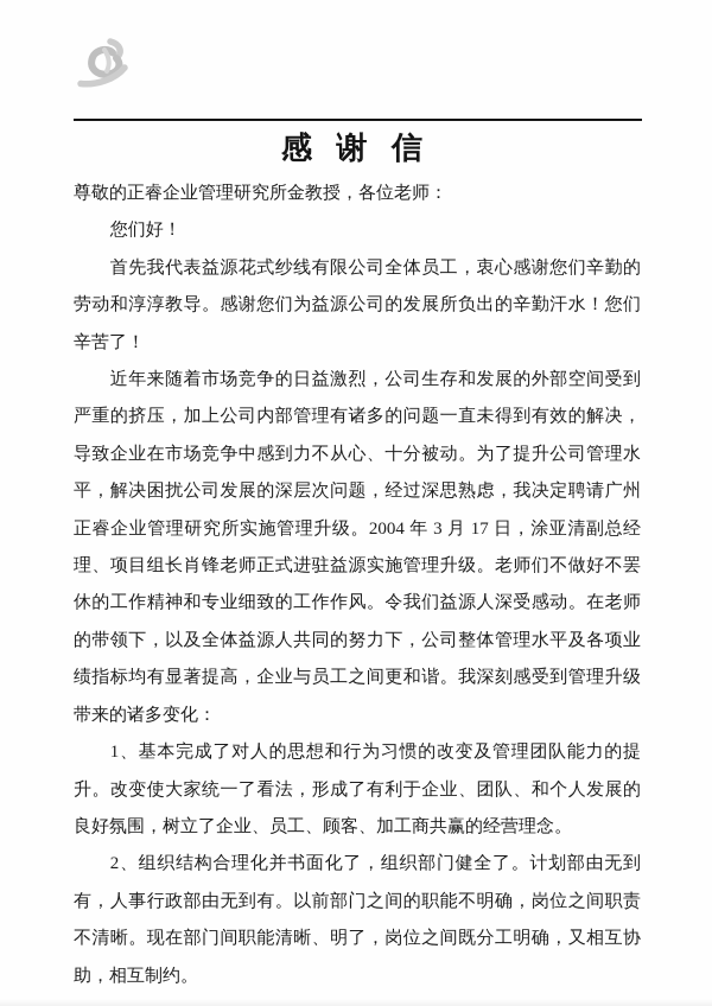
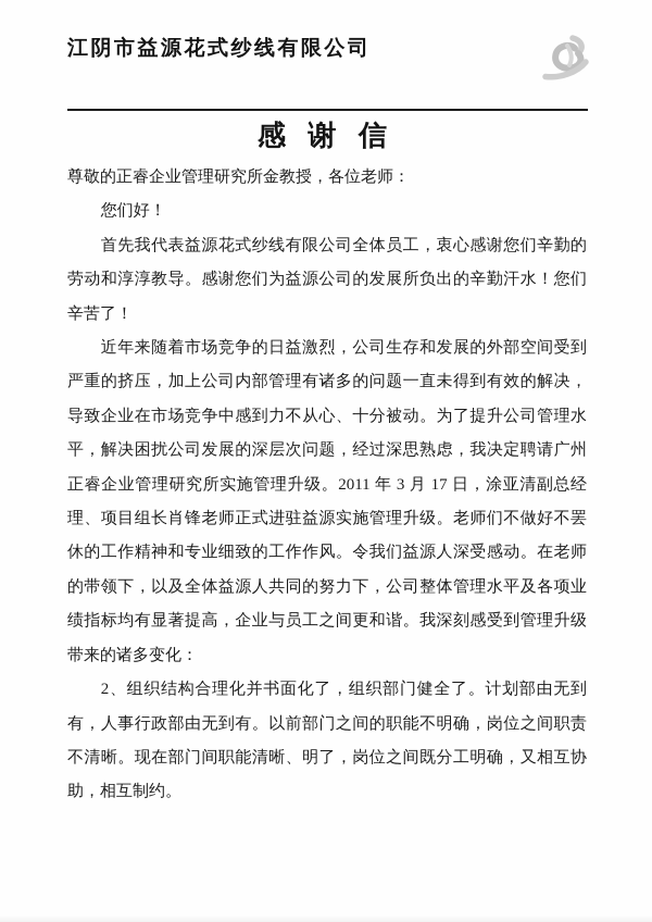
+ 江阴市益源花式纱线有限公司
  感 谢 信
  尊敬的正睿企业管理研究所金教授，各位老师：
  您们好！
  首先我代表益源花式纱线有限公司全体员工，衷心感谢您们辛勤的劳动和淳淳教导。感谢您们为益源公司的发展所负出的辛勤汗水！您们辛苦了！
- 近年来随着市场竞争的日益激烈，公司生存和发展的外部空间受到严重的挤压，加上公司内部管理有诸多的问题一直未得到有效的解决，导致企业在市场竞争中感到力不从心、十分被动。为了提升公司管理水平，解决困扰公司发展的深层次问题，经过深思熟虑，我决定聘请广州正睿企业管理研究所实施管理升级。2004 年 3 月 17 日，涂亚清副总经理、项目组长肖锋老师正式进驻益源实施管理升级。老师们不做好不罢休的工作精神和专业细致的工作作风。令我们益源人深受感动。在老师的带领下，以及全体益源人共同的努力下，公司整体管理水平及各项业绩指标均有显著提高，企业与员工之间更和谐。我深刻感受到管理升级带来的诸多变化：
+ 近年来随着市场竞争的日益激烈，公司生存和发展的外部空间受到严重的挤压，加上公司内部管理有诸多的问题一直未得到有效的解决，导致企业在市场竞争中感到力不从心、十分被动。为了提升公司管理水平，解决困扰公司发展的深层次问题，经过深思熟虑，我决定聘请广州正睿企业管理研究所实施管理升级。2011 年 3 月 17 日，涂亚清副总经理、项目组长肖锋老师正式进驻益源实施管理升级。老师们不做好不罢休的工作精神和专业细致的工作作风。令我们益源人深受感动。在老师的带领下，以及全体益源人共同的努力下，公司整体管理水平及各项业绩指标均有显著提高，企业与员工之间更和谐。我深刻感受到管理升级带来的诸多变化：
- 1、基本完成了对人的思想和行为习惯的改变及管理团队能力的提升。改变使大家统一了看法，形成了有利于企业、团队、和个人发展的良好氛围，树立了企业、员工、顾客、加工商共赢的经营理念。
  2、组织结构合理化并书面化了，组织部门健全了。计划部由无到有，人事行政部由无到有。以前部门之间的职能不明确，岗位之间职责不清晰。现在部门间职能清晰、明了，岗位之间既分工明确，又相互协助，相互制约。
